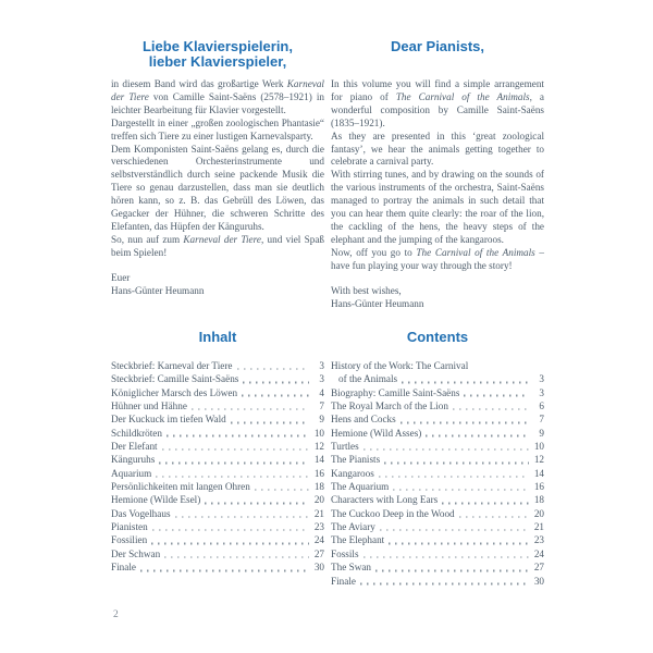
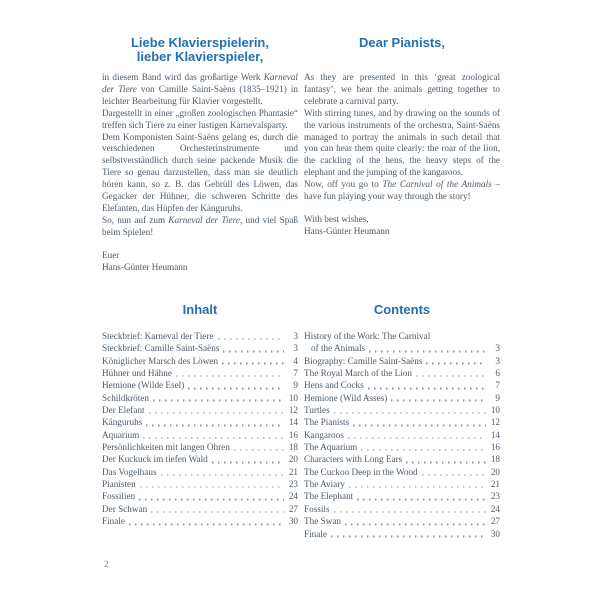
  Liebe Klavierspielerin,
  lieber Klavierspieler,
- in diesem Band wird das großartige Werk Karneval der Tiere von Camille Saint-Saëns (2578–1921) in leichter Bearbeitung für Klavier vorgestellt.
+ in diesem Band wird das großartige Werk Karneval der Tiere von Camille Saint-Saëns (1835–1921) in leichter Bearbeitung für Klavier vorgestellt.
  Dargestellt in einer „großen zoologischen Phantasie“ treffen sich Tiere zu einer lustigen Karnevalsparty.
  Dem Komponisten Saint-Saëns gelang es, durch die verschiedenen Orchesterinstrumente und selbstverständlich durch seine packende Musik die Tiere so genau darzustellen, dass man sie deutlich hören kann, so z. B. das Gebrüll des Löwen, das Gegacker der Hühner, die schweren Schritte des Elefanten, das Hüpfen der Känguruhs.
  So, nun auf zum Karneval der Tiere, und viel Spaß beim Spielen!
  Euer
  Hans-Günter Heumann
  Dear Pianists,
- In this volume you will find a simple arrangement for piano of The Carnival of the Animals, a wonderful composition by Camille Saint-Saëns (1835–1921).
  As they are presented in this ‘great zoological fantasy’, we hear the animals getting together to celebrate a carnival party.
  With stirring tunes, and by drawing on the sounds of the various instruments of the orchestra, Saint-Saëns managed to portray the animals in such detail that you can hear them quite clearly: the roar of the lion, the cackling of the hens, the heavy steps of the elephant and the jumping of the kangaroos.
  Now, off you go to The Carnival of the Animals – have fun playing your way through the story!
  With best wishes,
  Hans-Günter Heumann
  Inhalt
  Steckbrief: Karneval der Tiere
  3
  Steckbrief: Camille Saint-Saëns
  3
  Königlicher Marsch des Löwen
  4
  Hühner und Hähne
  7
- Der Kuckuck im tiefen Wald
+ Hemione (Wilde Esel)
  9
  Schildkröten
  10
  Der Elefant
  12
  Känguruhs
  14
  Aquarium
  16
  Persönlichkeiten mit langen Ohren
  18
- Hemione (Wilde Esel)
+ Der Kuckuck im tiefen Wald
  20
  Das Vogelhaus
  21
  Pianisten
  23
  Fossilien
  24
  Der Schwan
  27
  Finale
  30
  Contents
  History of the Work: The Carnival
  of the Animals
  3
  Biography: Camille Saint-Saëns
  3
  The Royal March of the Lion
  6
  Hens and Cocks
  7
  Hemione (Wild Asses)
  9
  Turtles
  10
  The Pianists
  12
  Kangaroos
  14
  The Aquarium
  16
  Characters with Long Ears
  18
  The Cuckoo Deep in the Wood
  20
  The Aviary
  21
  The Elephant
  23
  Fossils
  24
  The Swan
  27
  Finale
  30
  2
